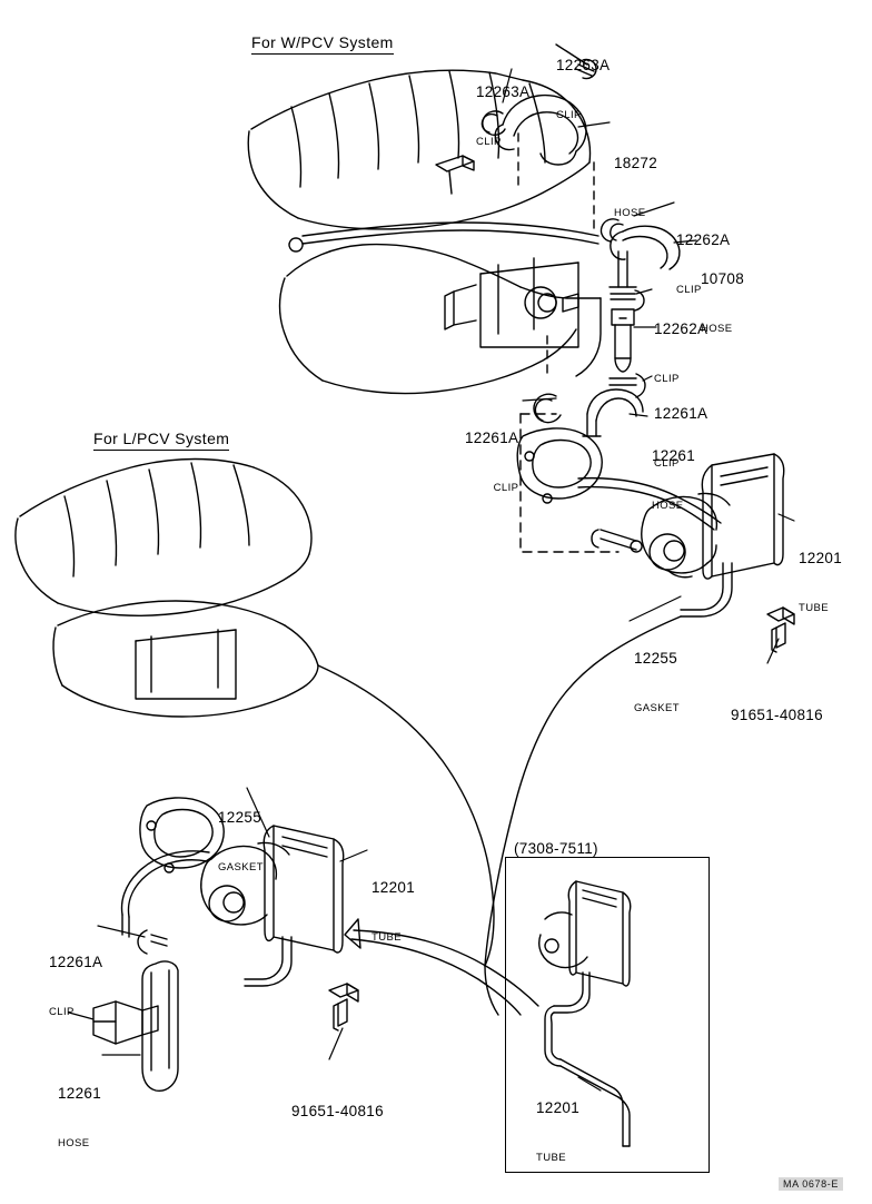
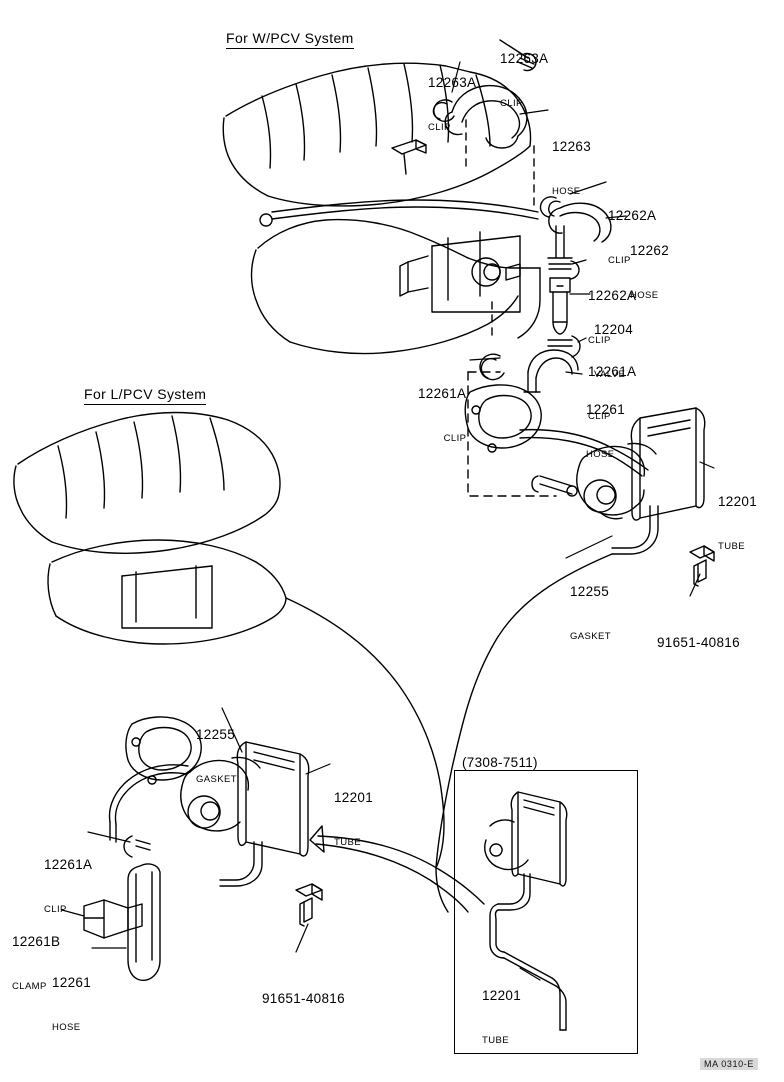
  For W/PCV System
  For L/PCV System
  (7308-7511)
  12201
  TUBE
  12263A
  CLIP
  12263A
  CLIP
- 18272
+ 12263
  HOSE
  12262A
  CLIP
- 10708
+ 12262
  HOSE
  12262A
  CLIP
+ 12204
+ VALVE
  12261A
  CLIP
  12261A
  CLIP
  12261
  HOSE
  12201
  TUBE
  12255
  GASKET
  91651-40816
  12255
  GASKET
  12201
  TUBE
  12261A
  CLIP
+ 12261B
+ CLAMP
  12261
  HOSE
  91651-40816
- MA 0678-E
+ MA 0310-E
